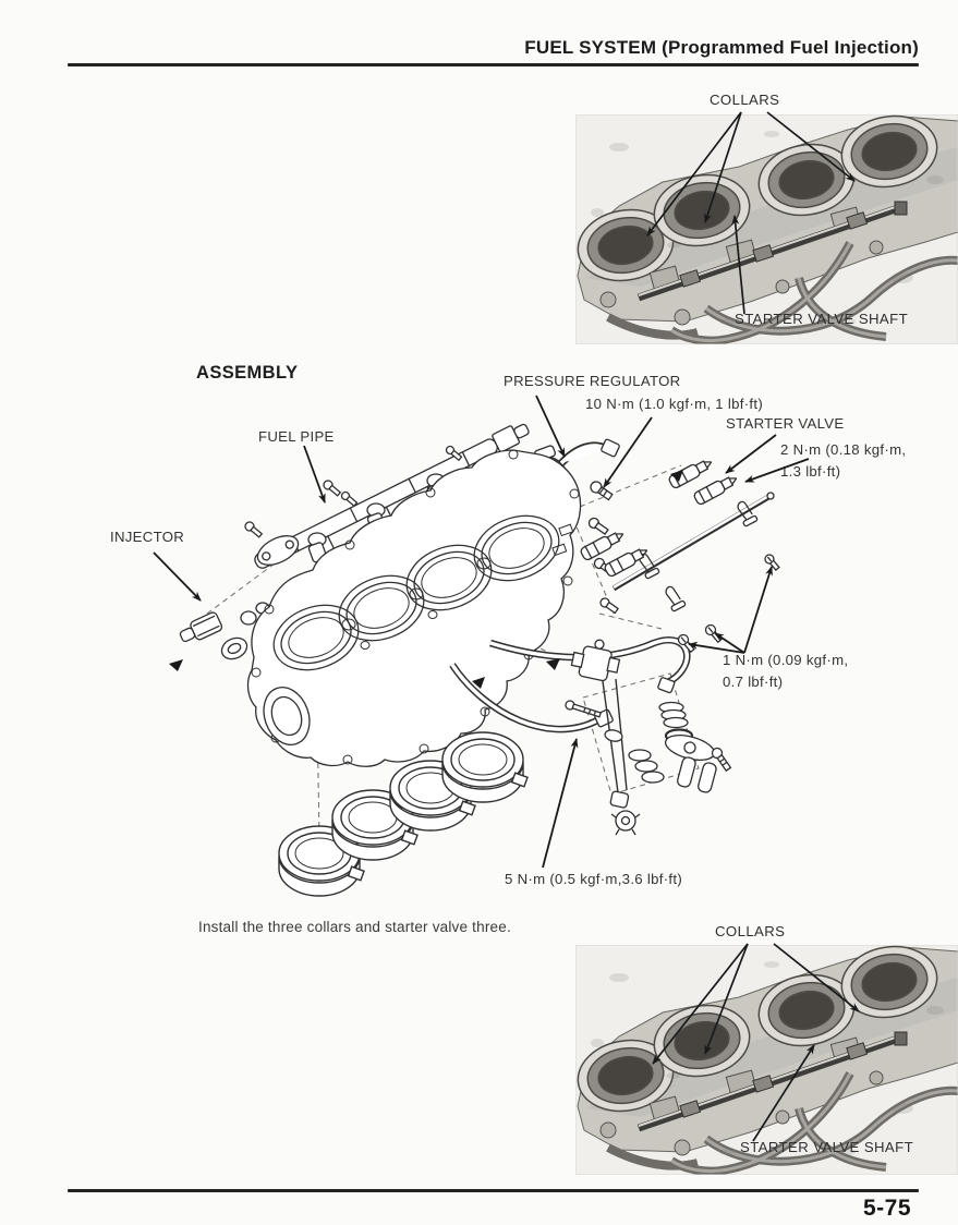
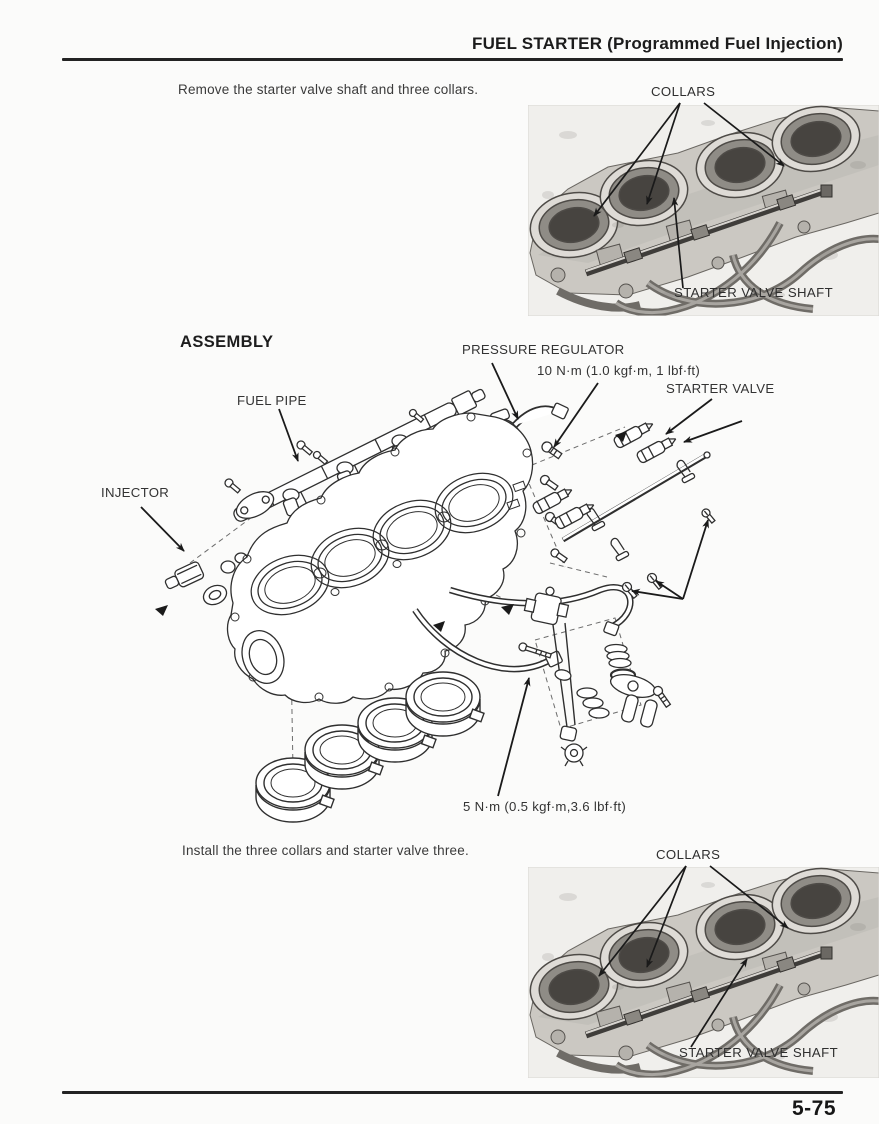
- FUEL SYSTEM (Programmed Fuel Injection)
+ FUEL STARTER (Programmed Fuel Injection)
+ Remove the starter valve shaft and three collars.
  COLLARS
  STARTER VALVE SHAFT
  ASSEMBLY
  PRESSURE REGULATOR
  10 N·m (1.0 kgf·m, 1 lbf·ft)
  STARTER VALVE
- 2 N·m (0.18 kgf·m,
- 1.3 lbf·ft)
  FUEL PIPE
  INJECTOR
- 1 N·m (0.09 kgf·m,
- 0.7 lbf·ft)
  5 N·m (0.5 kgf·m,3.6 lbf·ft)
  Install the three collars and starter valve three.
  COLLARS
  STARTER VALVE SHAFT
  5-75
